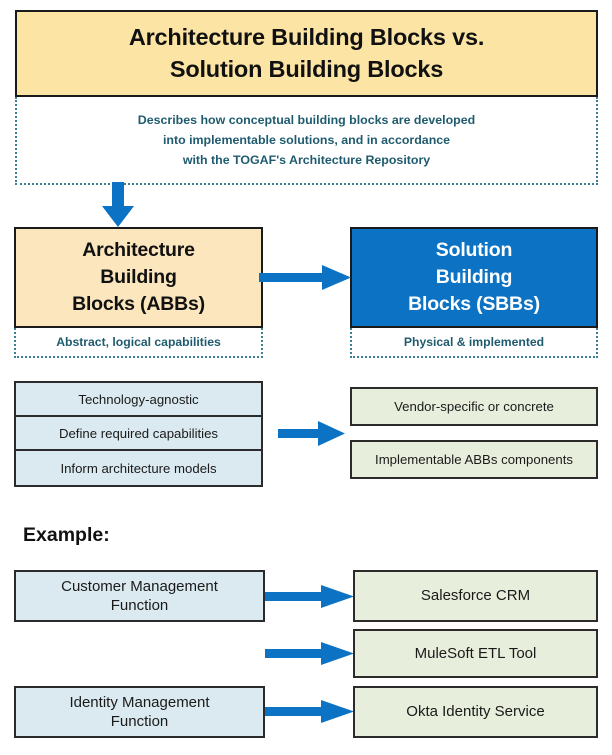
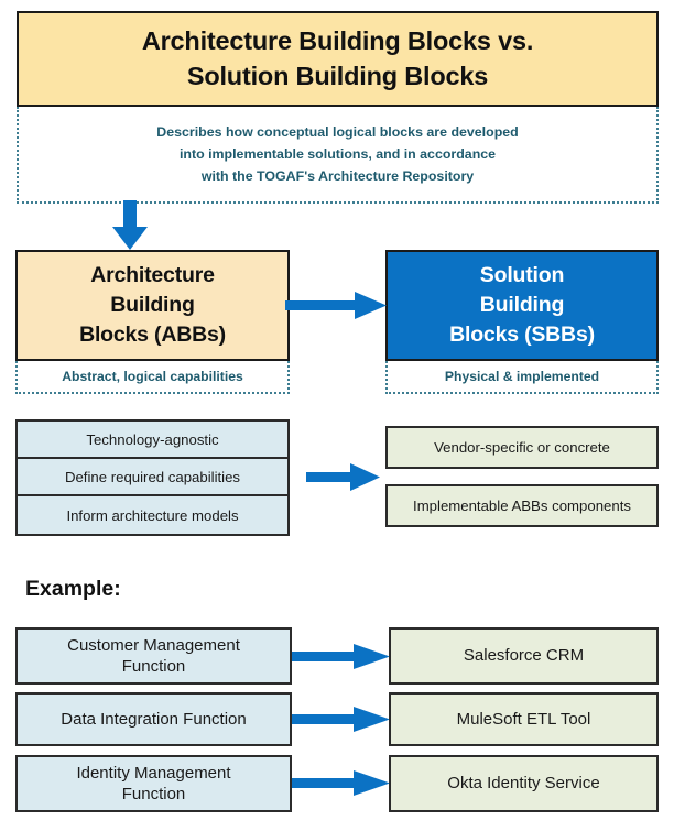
  Architecture Building Blocks vs.
  Solution Building Blocks
- Describes how conceptual building blocks are developed
+ Describes how conceptual logical blocks are developed
  into implementable solutions, and in accordance
  with the TOGAF's Architecture Repository
  Architecture
  Building
  Blocks (ABBs)
  Abstract, logical capabilities
  Solution
  Building
  Blocks (SBBs)
  Physical & implemented
  Technology-agnostic
  Define required capabilities
  Inform architecture models
  Vendor-specific or concrete
  Implementable ABBs components
  Example:
  Customer Management
  Function
  Salesforce CRM
+ Data Integration Function
  MuleSoft ETL Tool
  Identity Management
  Function
  Okta Identity Service
